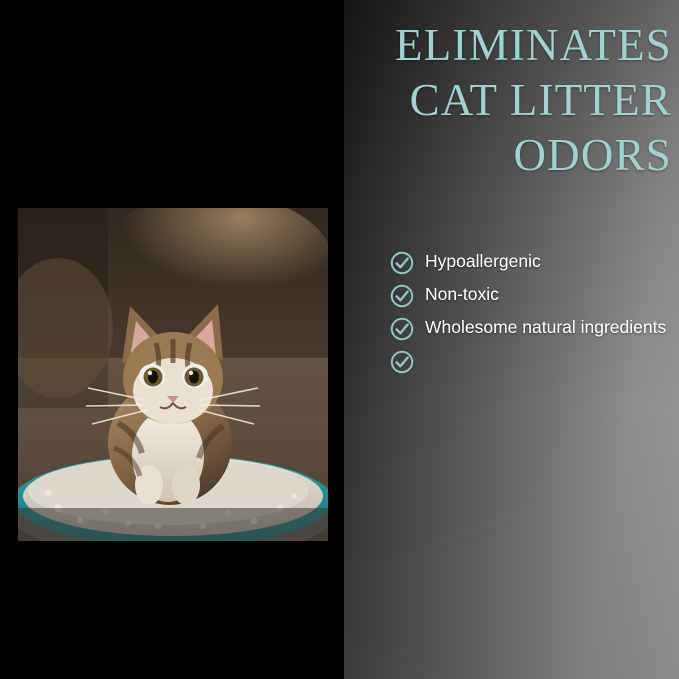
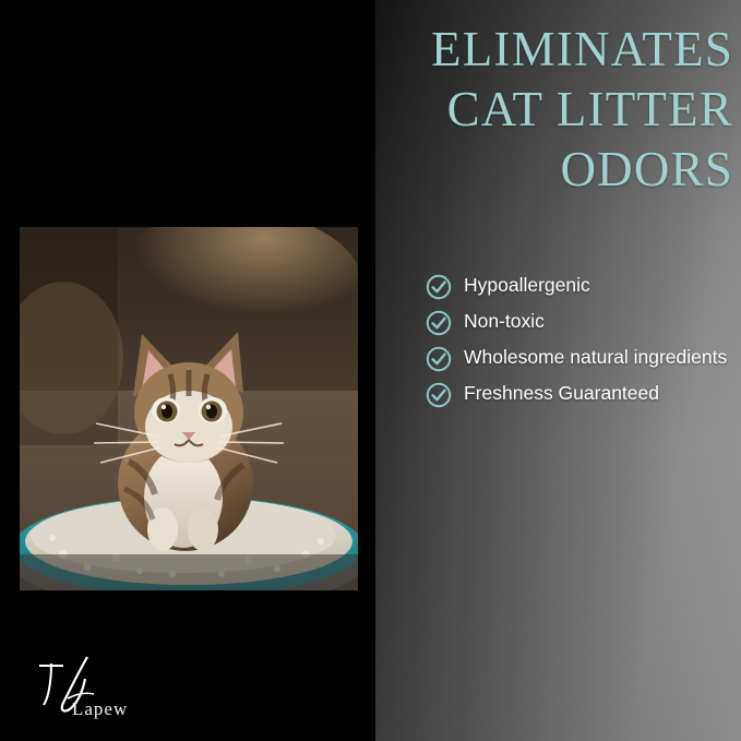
  ELIMINATES
  CAT LITTER
  ODORS
  Hypoallergenic
  Non-toxic
  Wholesome natural ingredients
+ Freshness Guaranteed
+ Lapew
